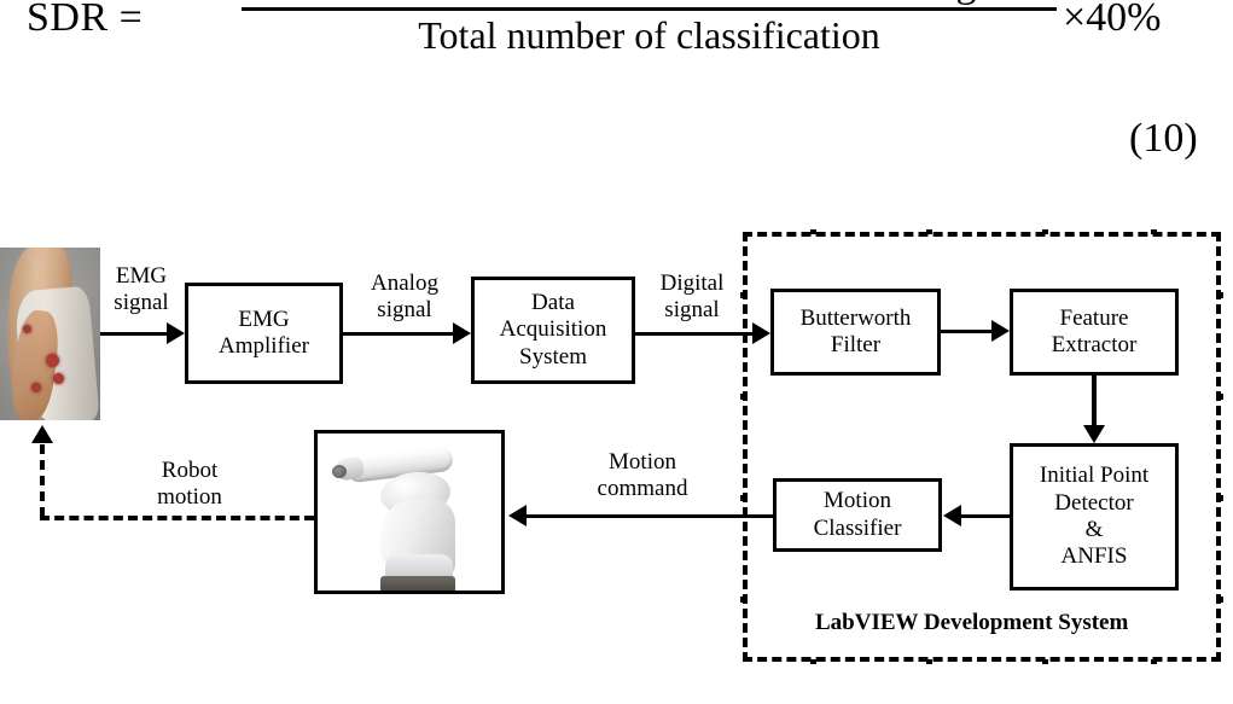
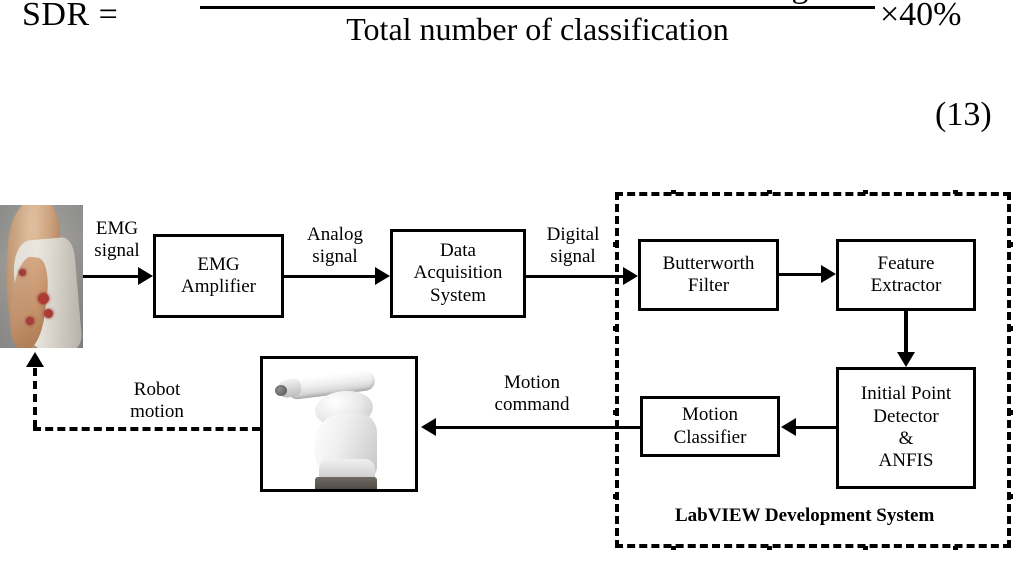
  SDR =
  Total number of classification
  ×40%
- (10)
+ (13)
  LabVIEW Development System
  EMG
  Amplifier
  Data
  Acquisition
  System
  Butterworth
  Filter
  Feature
  Extractor
  Initial Point
  Detector
  &
  ANFIS
  Motion
  Classifier
  EMG
  signal
  Analog
  signal
  Digital
  signal
  Motion
  command
  Robot
  motion
